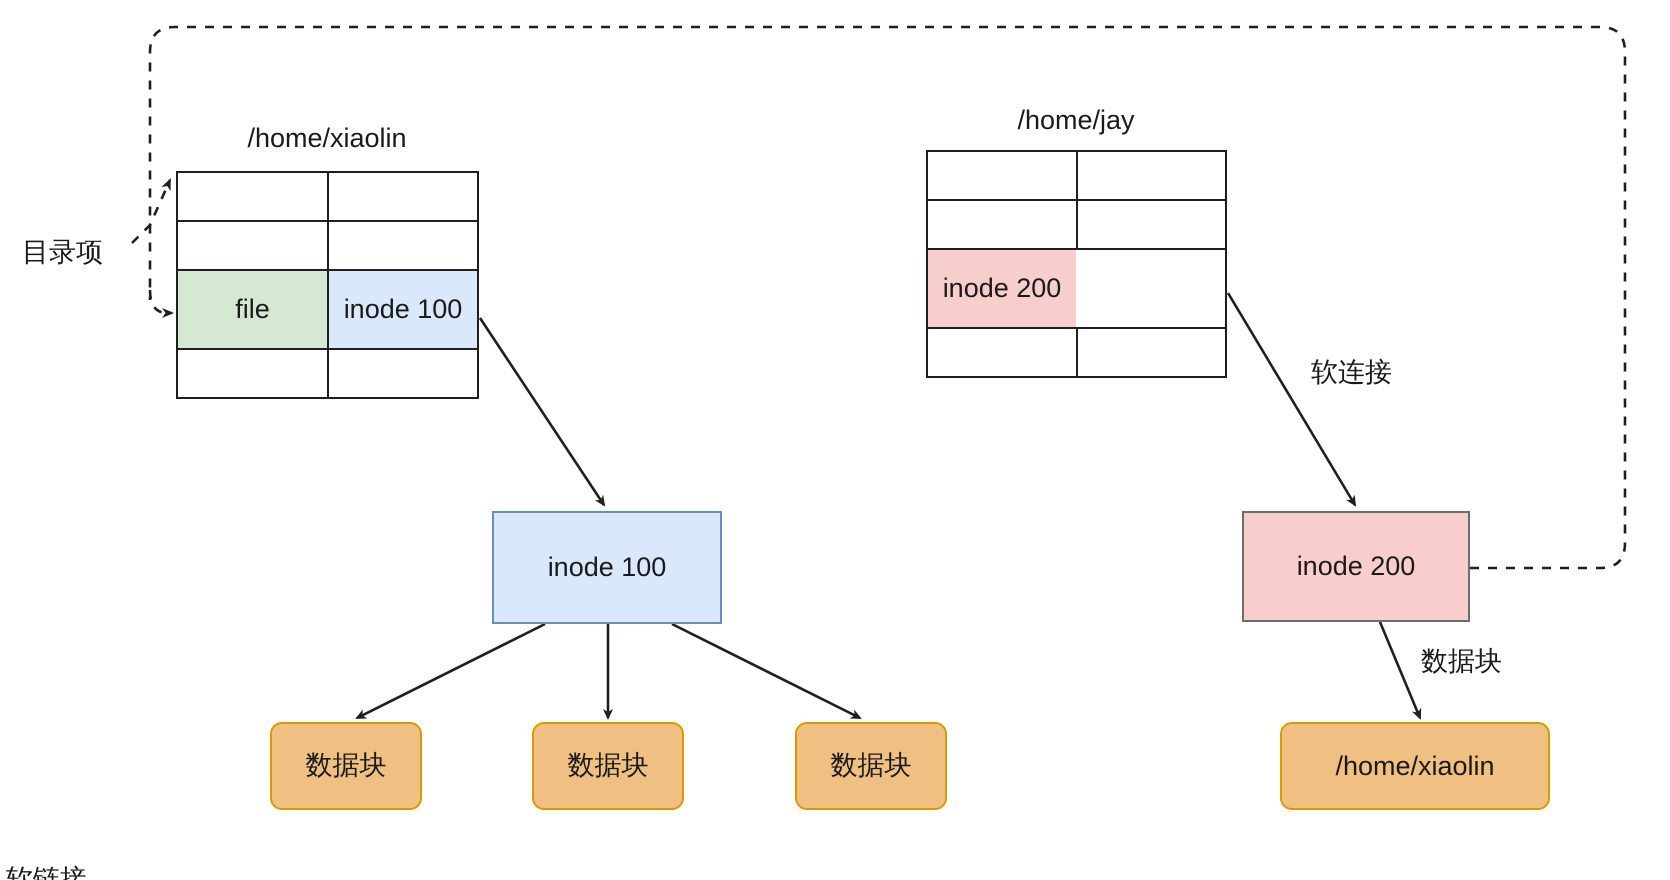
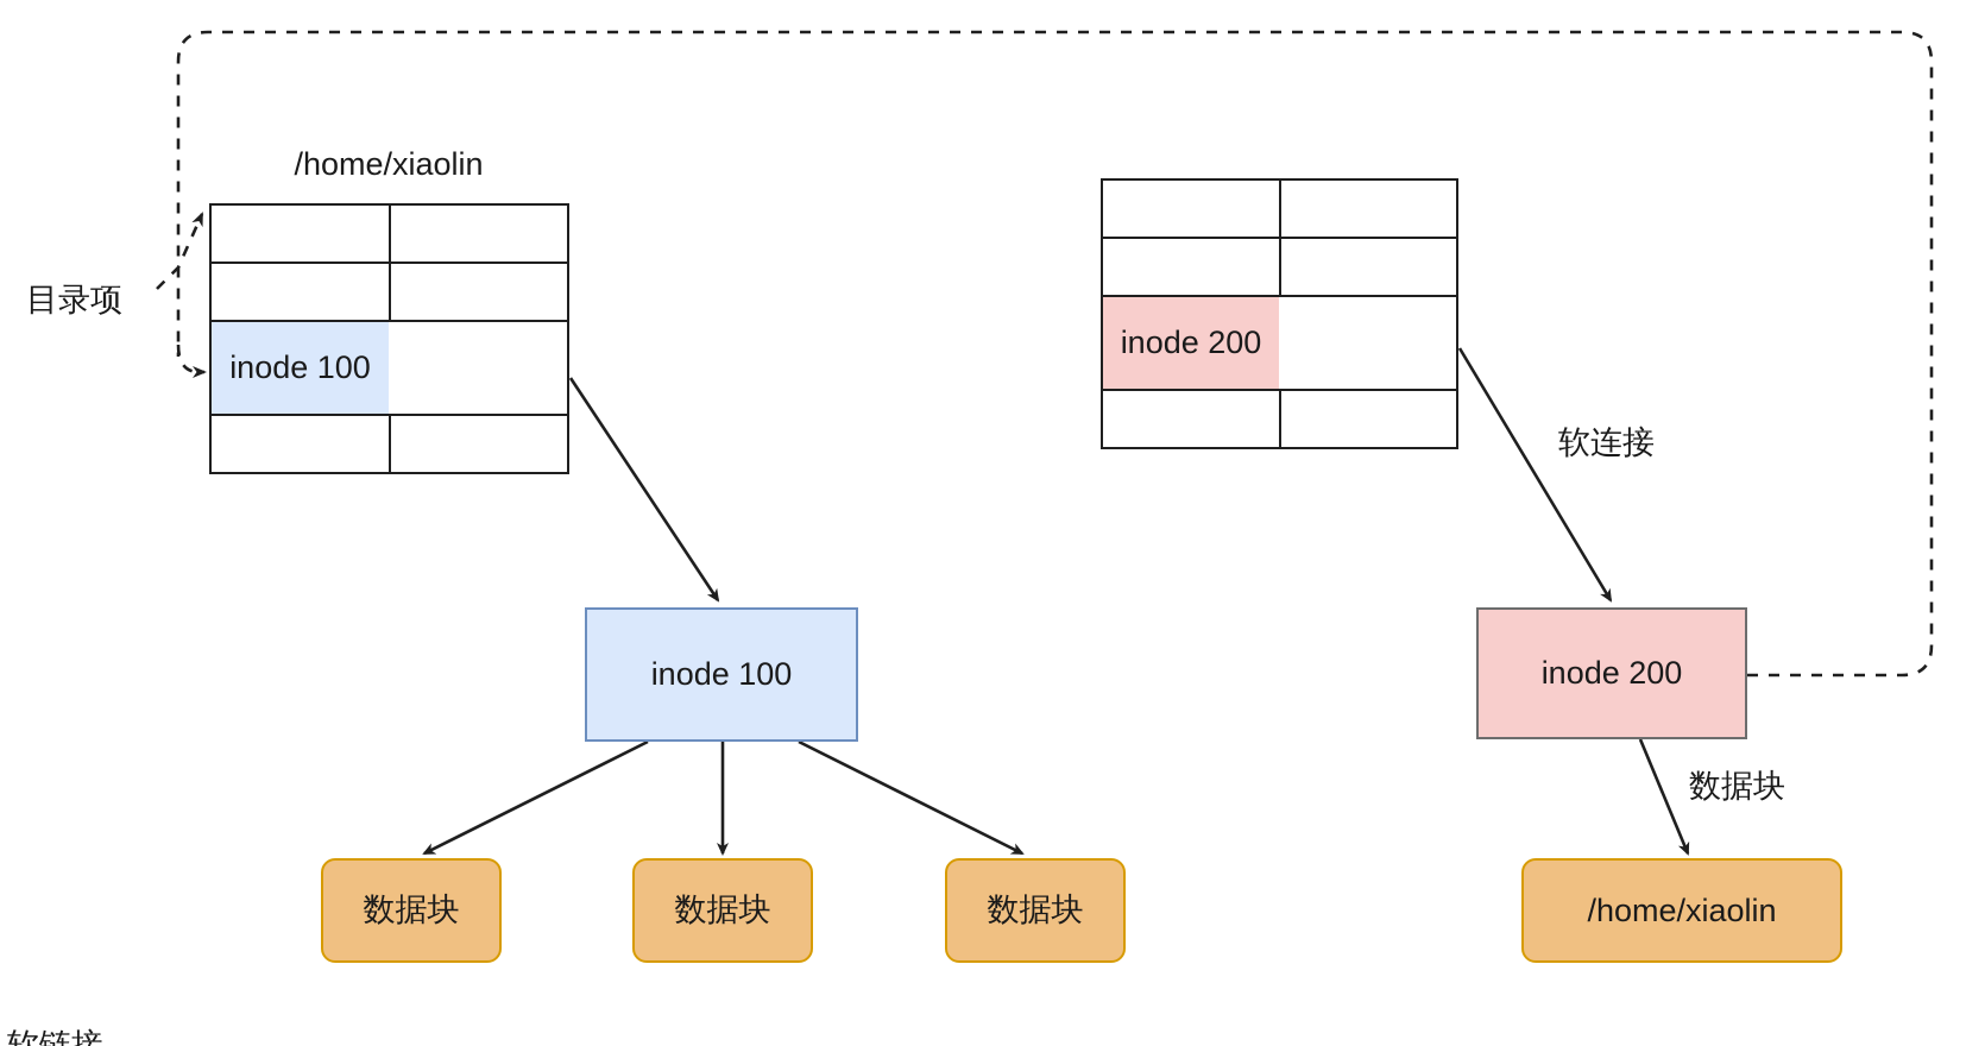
  /home/xiaolin
- /home/jay
- file
  inode 100
  inode 200
  目录项
  inode 100
  inode 200
  软连接
  数据块
  数据块
  数据块
  数据块
  /home/xiaolin
  软链接
